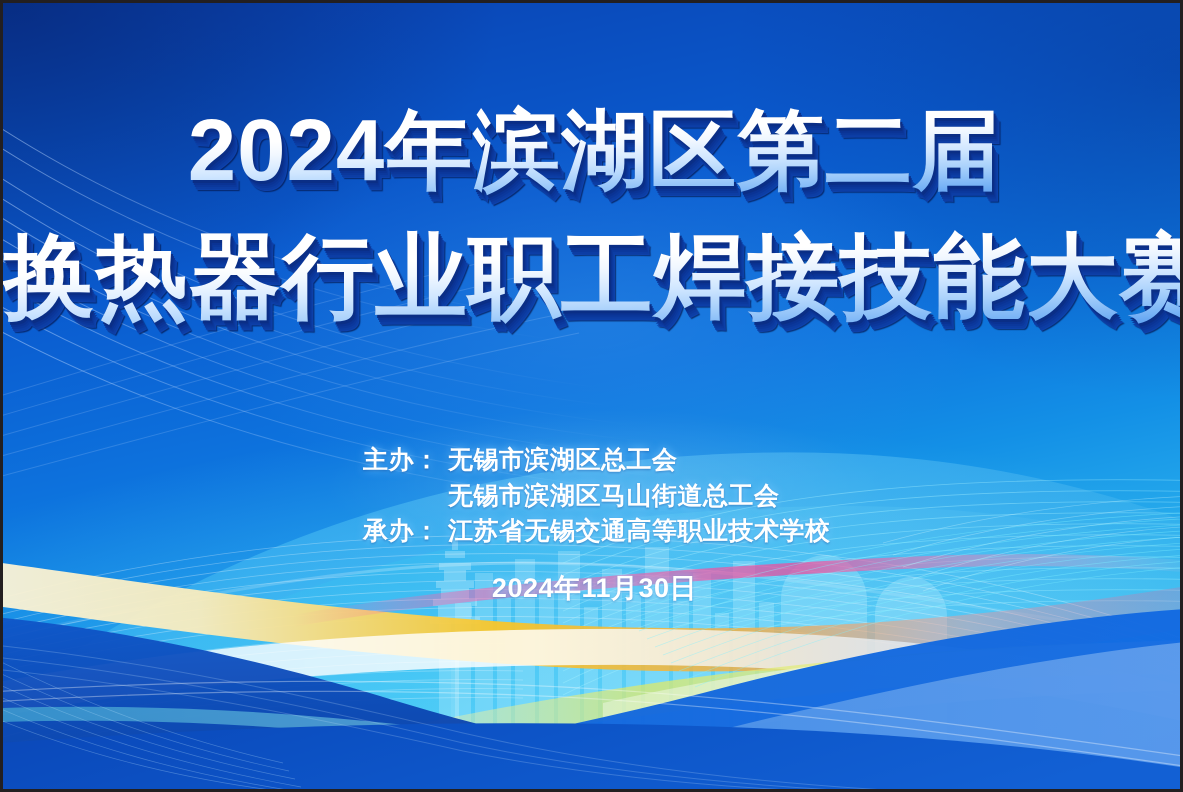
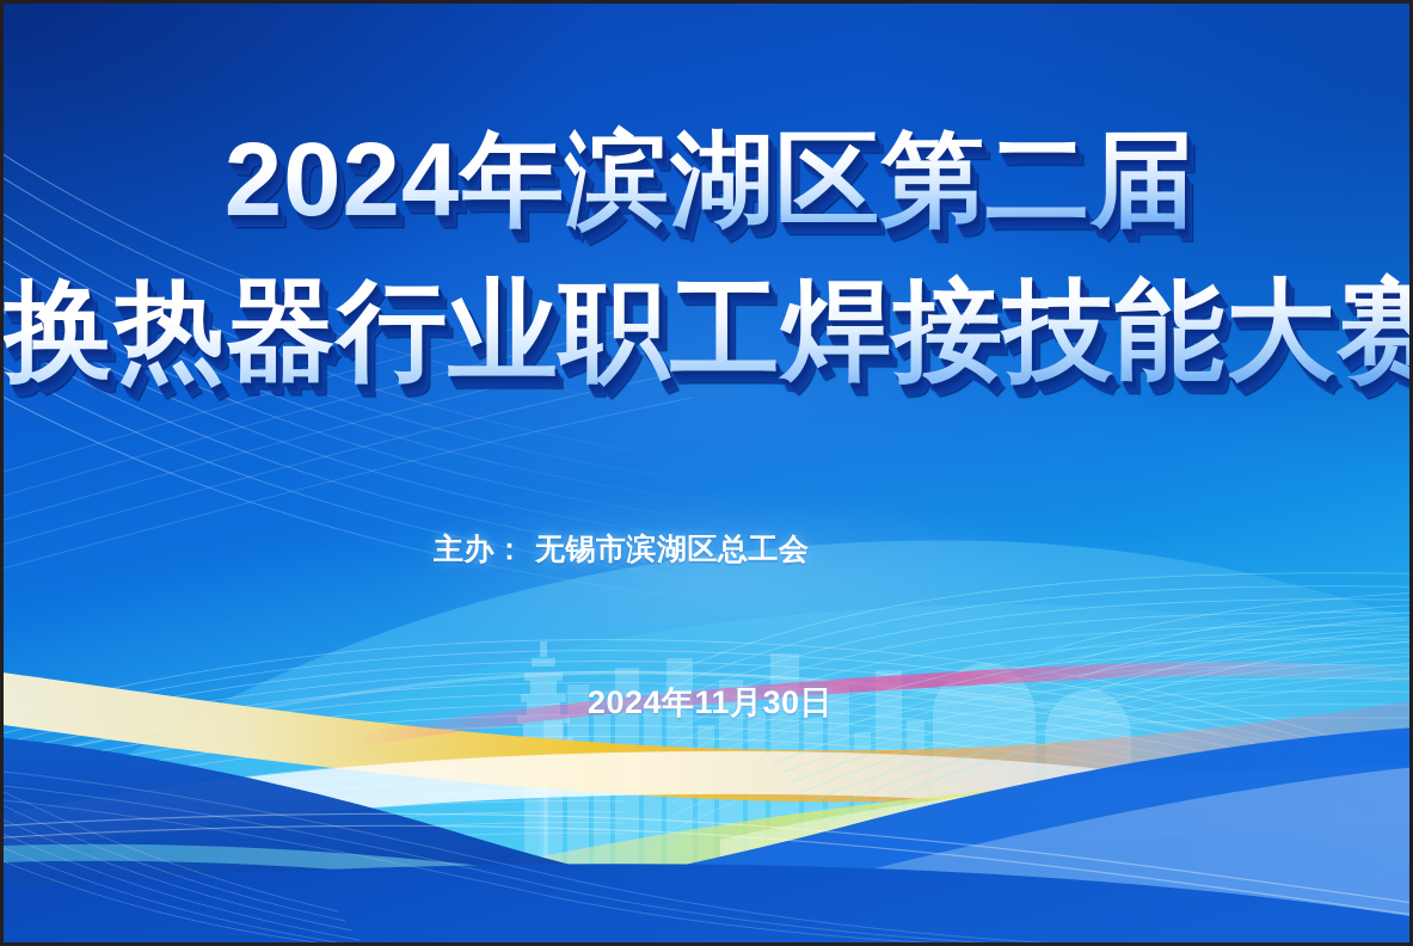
  2024年滨湖区第二届
  换热器行业职工焊接技能大赛
  主办：
  无锡市滨湖区总工会
- 无锡市滨湖区马山街道总工会
- 承办：
- 江苏省无锡交通高等职业技术学校
  2024年11月30日
